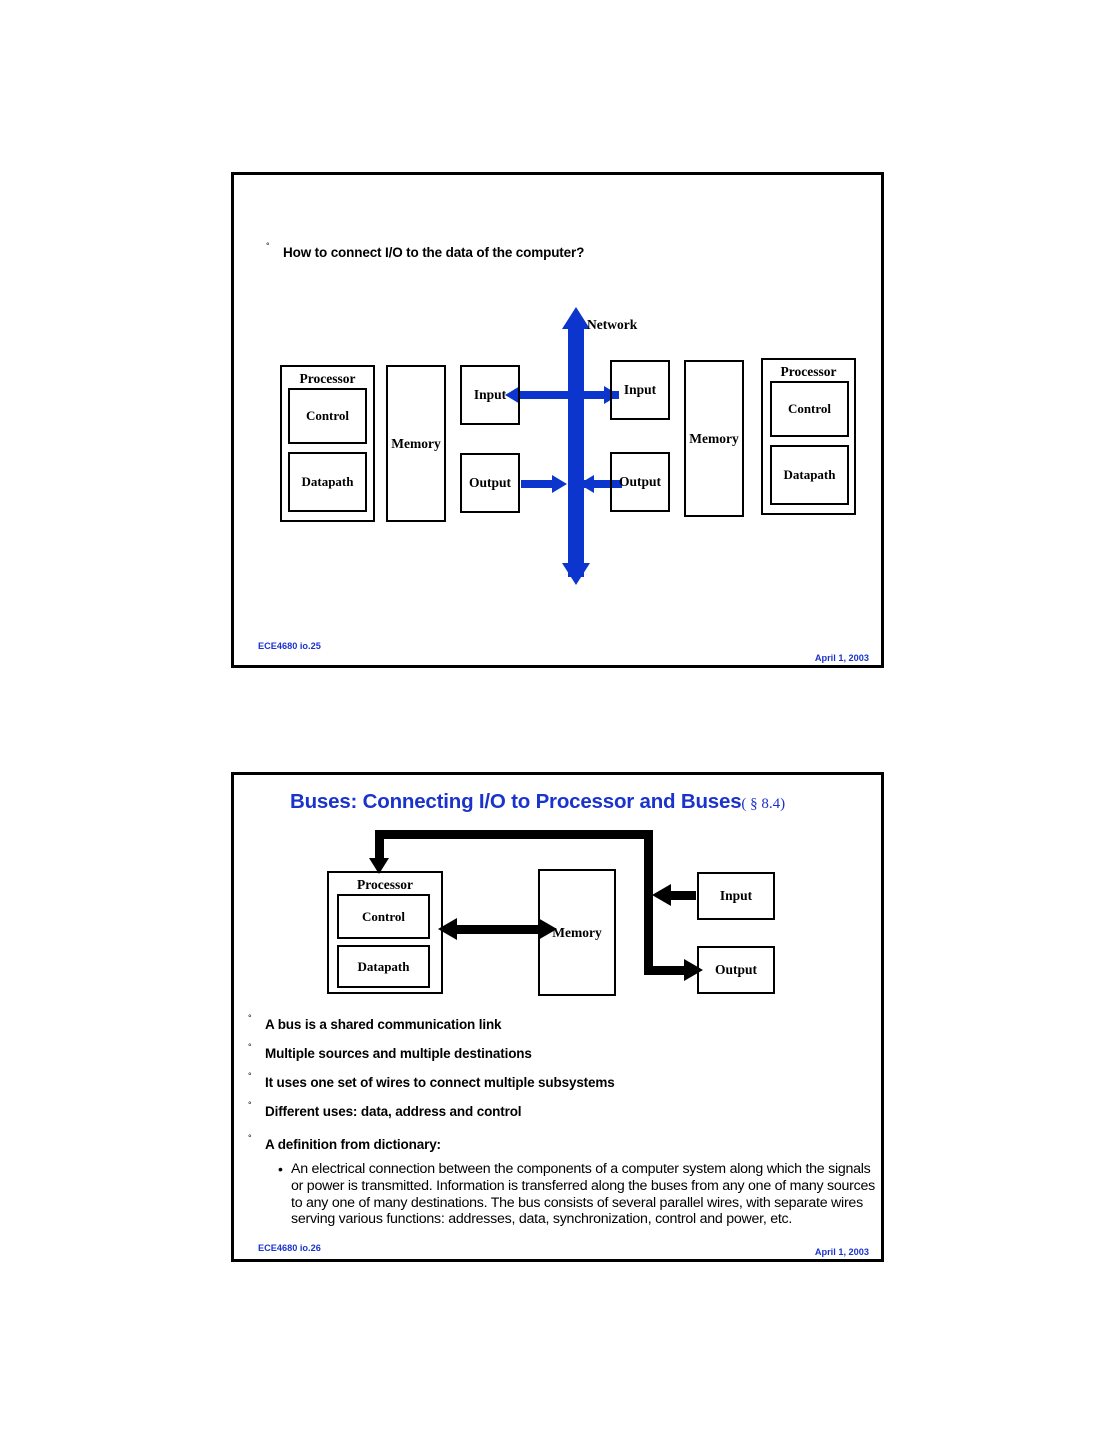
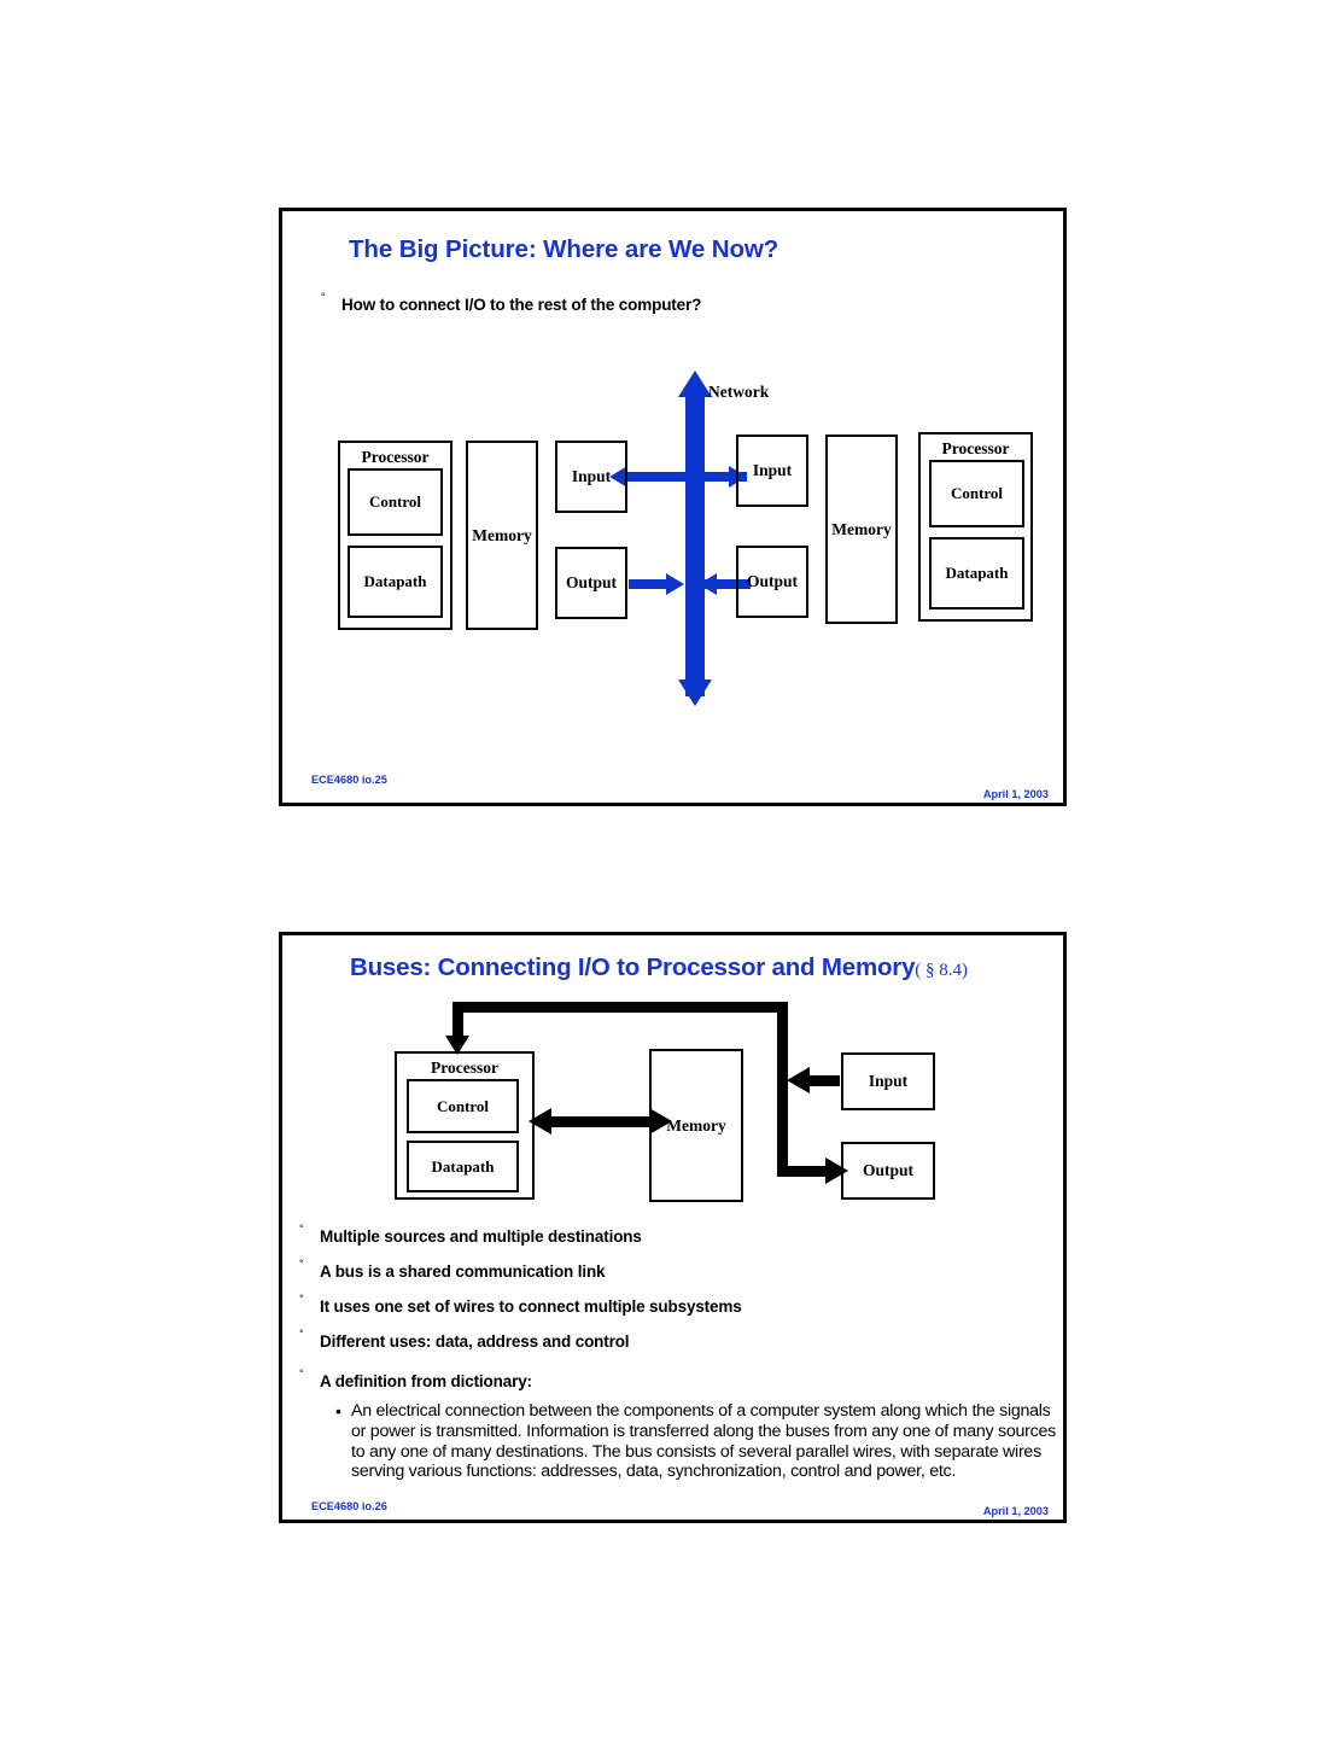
+ The Big Picture: Where are We Now?
  °
- How to connect I/O to the data of the computer?
+ How to connect I/O to the rest of the computer?
  Network
  Processor
  Control
  Datapath
  Memory
  Input
  Output
  Input
  Output
  Memory
  Processor
  Control
  Datapath
  ECE4680 io.25
  April 1, 2003
- Buses: Connecting I/O to Processor and Buses( § 8.4)
+ Buses: Connecting I/O to Processor and Memory( § 8.4)
  Processor
  Control
  Datapath
  Memory
  Input
  Output
  °
- A bus is a shared communication link
+ Multiple sources and multiple destinations
  °
- Multiple sources and multiple destinations
+ A bus is a shared communication link
  °
  It uses one set of wires to connect multiple subsystems
  °
  Different uses: data, address and control
  °
  A definition from dictionary:
  •
  An electrical connection between the components of a computer system along which the signals or power is transmitted. Information is transferred along the buses from any one of many sources to any one of many destinations. The bus consists of several parallel wires, with separate wires serving various functions: addresses, data, synchronization, control and power, etc.
  ECE4680 io.26
  April 1, 2003
